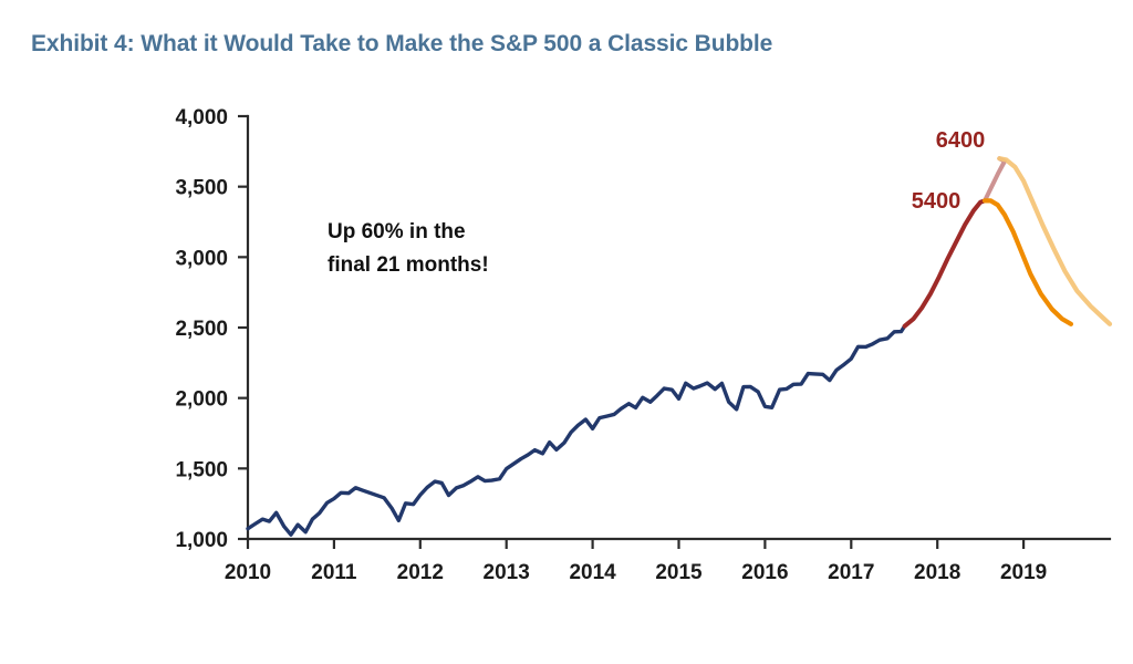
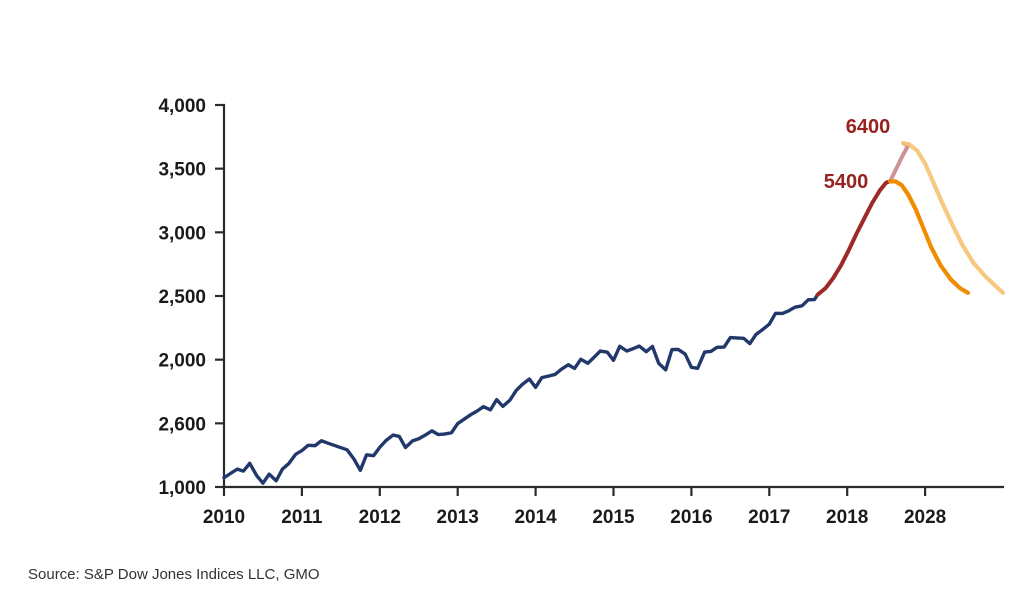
- Exhibit 4: What it Would Take to Make the S&P 500 a Classic Bubble
  1,000
- 1,500
+ 2,600
  2,000
  2,500
  3,000
  3,500
  4,000
  2010
  2011
  2012
  2013
  2014
  2015
  2016
  2017
  2018
- 2019
+ 2028
- Up 60% in the
- final 21 months!
  6400
  5400
+ Source: S&P Dow Jones Indices LLC, GMO
